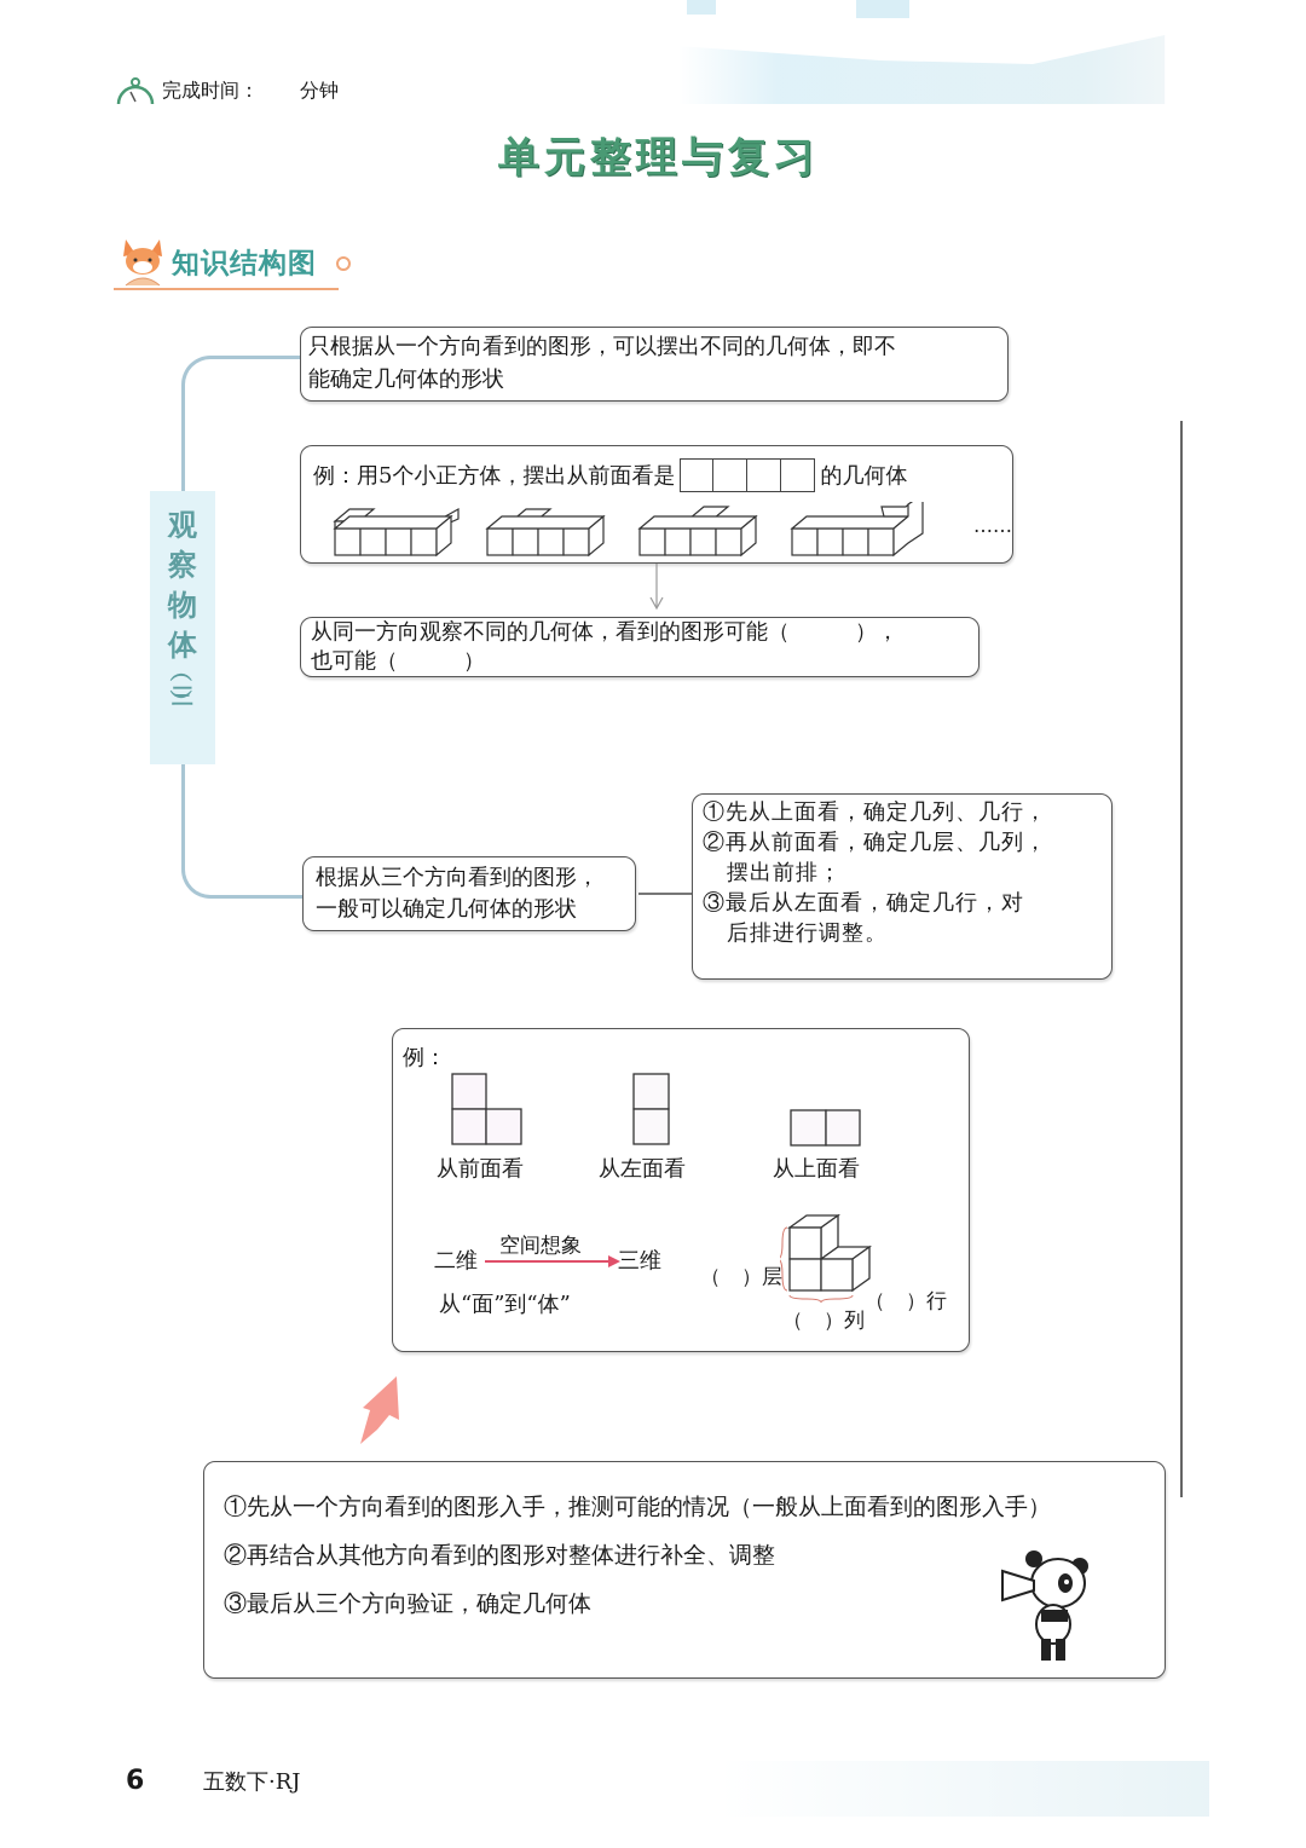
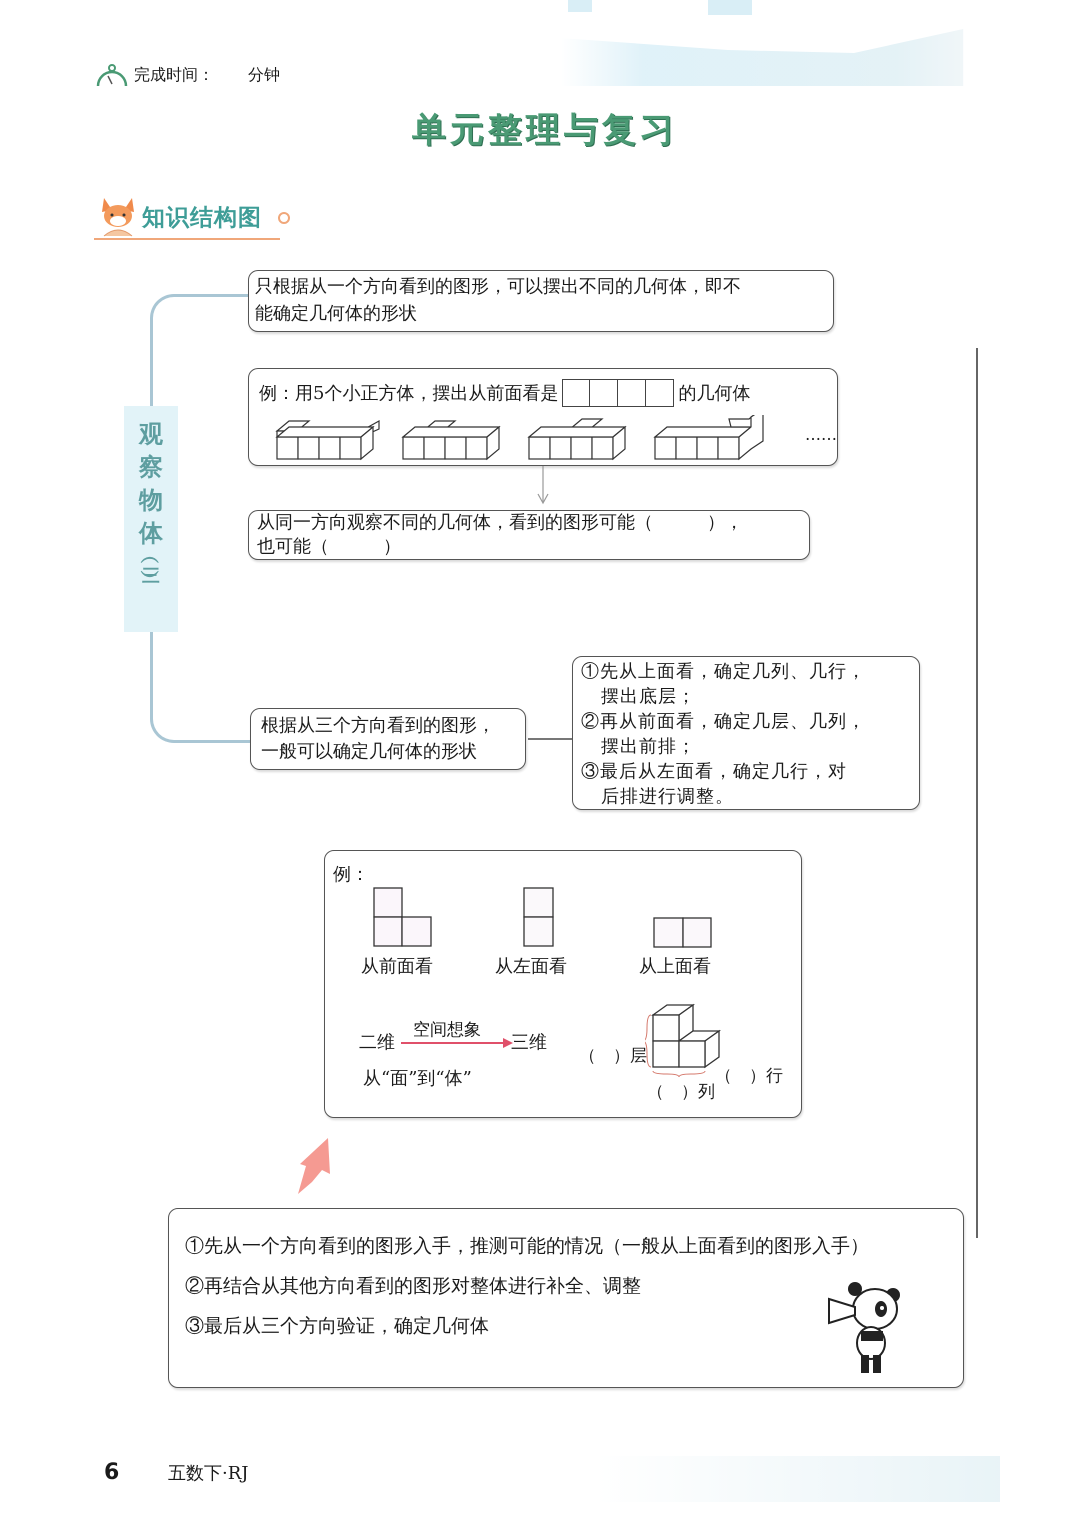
  完成时间：
  分钟
  单元整理与复习
  知识结构图
  观
  察
  物
  体
  只根据从一个方向看到的图形，可以摆出不同的几何体，即不
  能确定几何体的形状
  例：用5个小正方体，摆出从前面看是
  的几何体
  ……
  从同一方向观察不同的几何体，看到的图形可能（ ），
  也可能（ ）
  根据从三个方向看到的图形，
  一般可以确定几何体的形状
  ①先从上面看，确定几列、几行，
+ 摆出底层；
  ②再从前面看，确定几层、几列，
  摆出前排；
  ③最后从左面看，确定几行，对
  后排进行调整。
  例：
  从前面看
  从左面看
  从上面看
  二维
  空间想象
  三维
  从“面”到“体”
  （ ）层
  （ ）列
  （ ）行
  ①先从一个方向看到的图形入手，推测可能的情况（一般从上面看到的图形入手）
  ②再结合从其他方向看到的图形对整体进行补全、调整
  ③最后从三个方向验证，确定几何体
  6
  五数下·RJ
